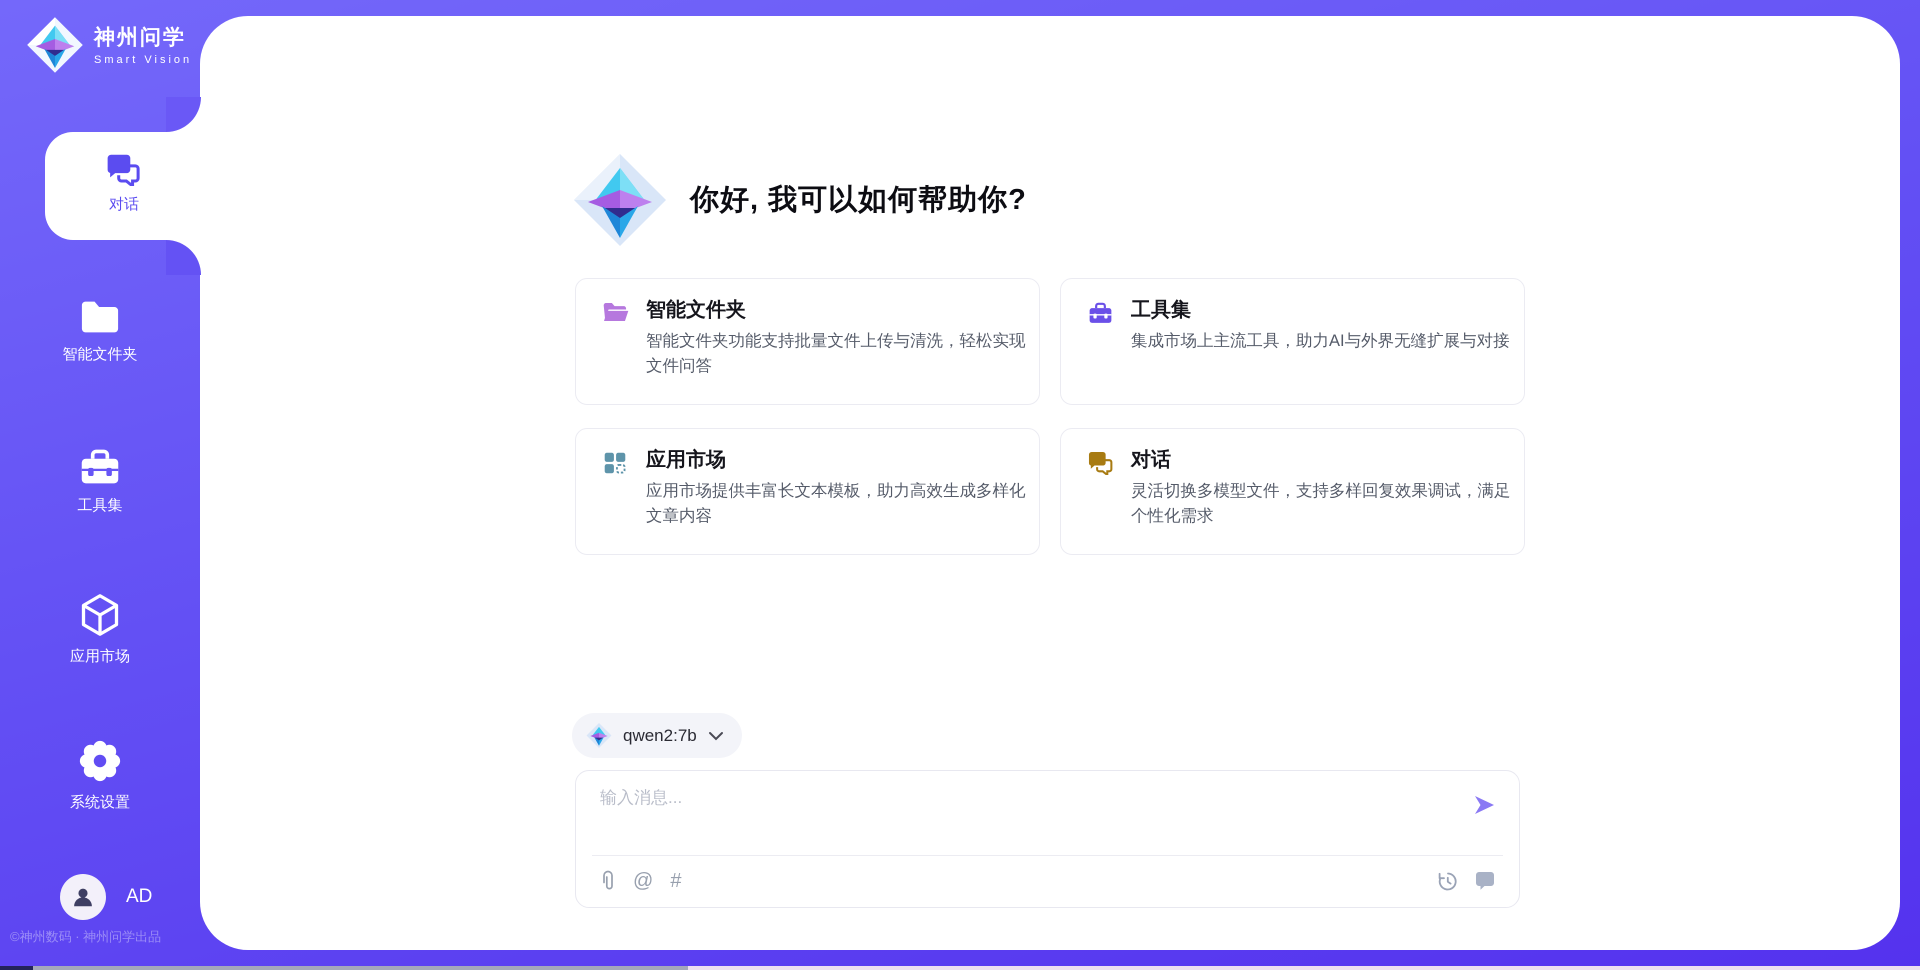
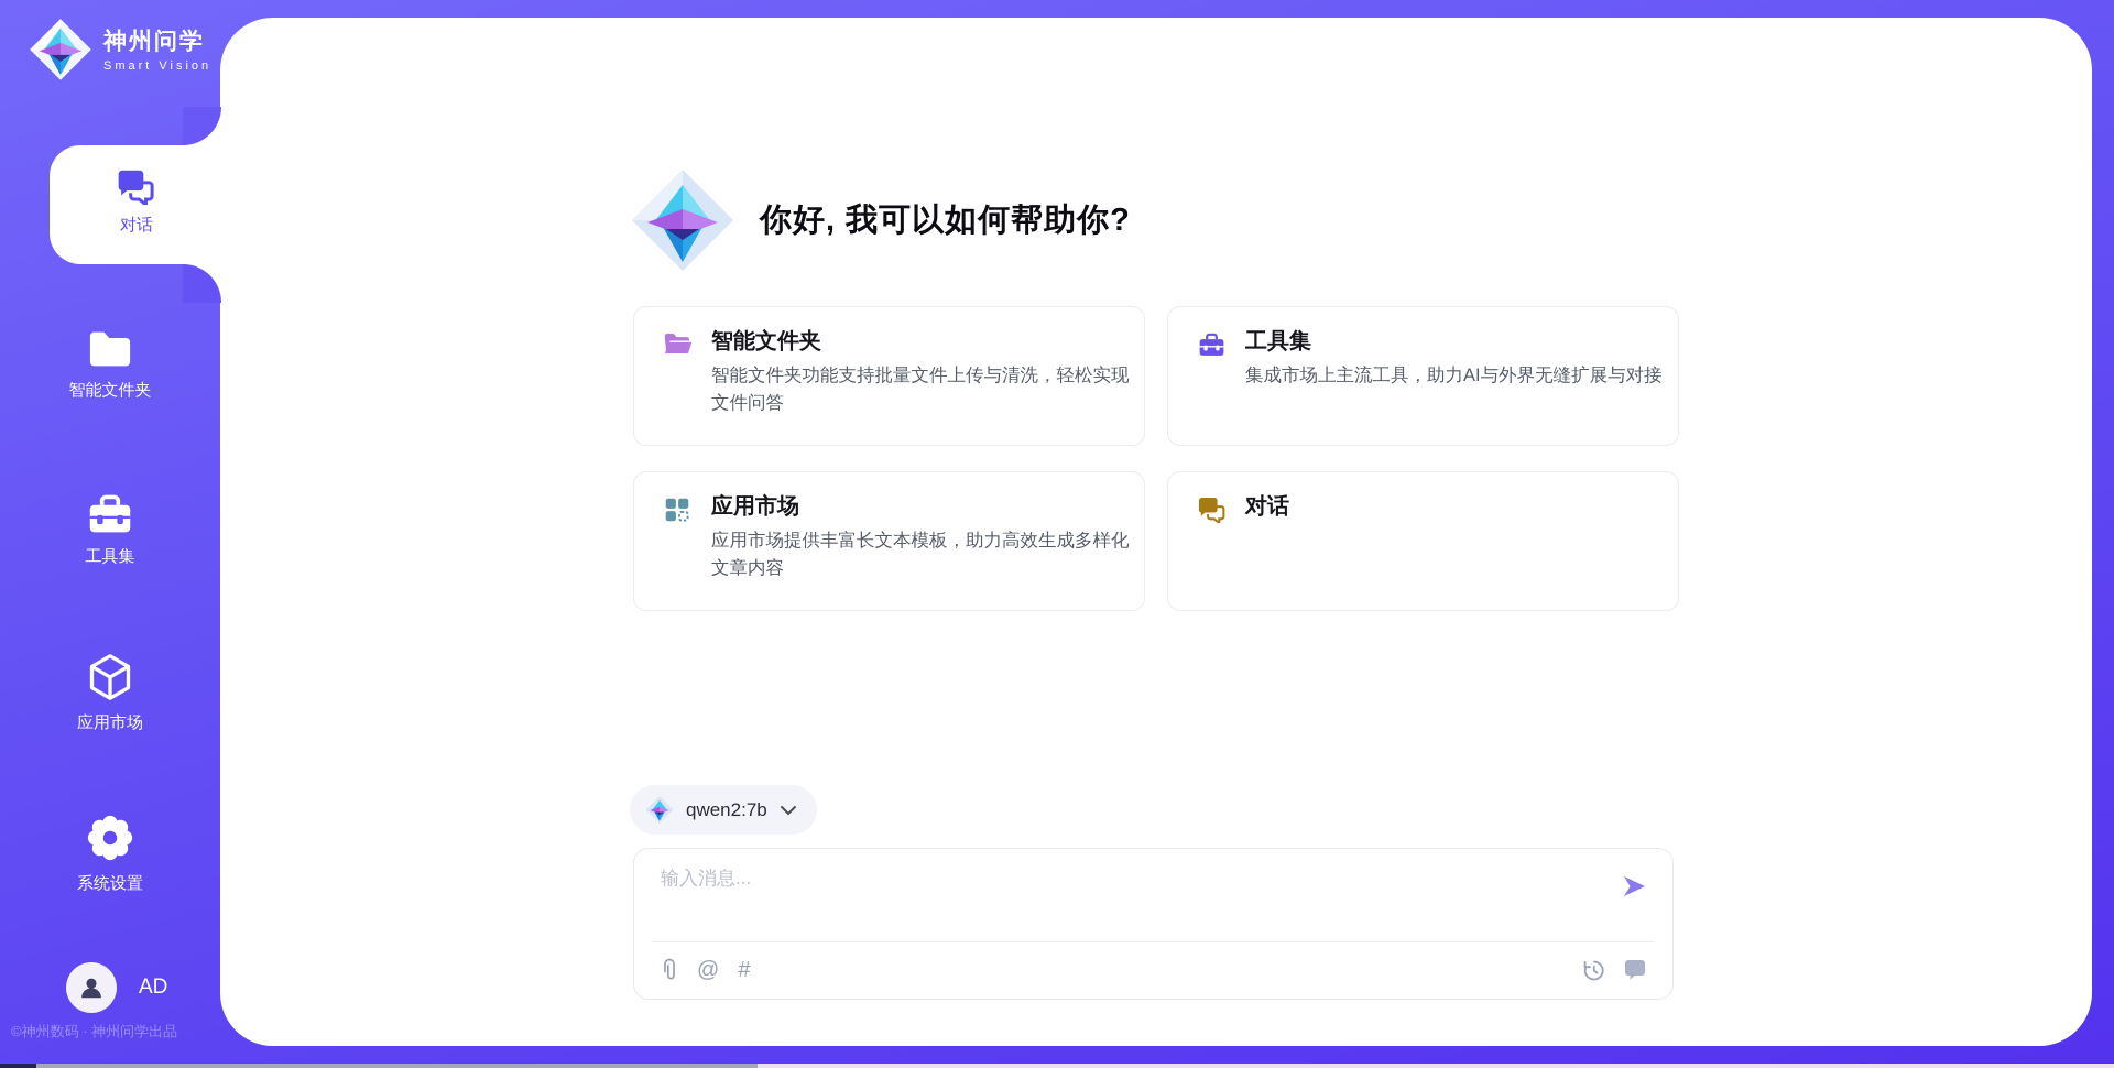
  神州问学
  Smart Vision
  对话
  智能文件夹
  工具集
  应用市场
  系统设置
  AD
  ©神州数码 · 神州问学出品
  你好, 我可以如何帮助你?
  智能文件夹
  智能文件夹功能支持批量文件上传与清洗，轻松实现文件问答
  工具集
  集成市场上主流工具，助力AI与外界无缝扩展与对接
  应用市场
  应用市场提供丰富长文本模板，助力高效生成多样化文章内容
  对话
- 灵活切换多模型文件，支持多样回复效果调试，满足个性化需求
  qwen2:7b
  输入消息...
  @
  #
